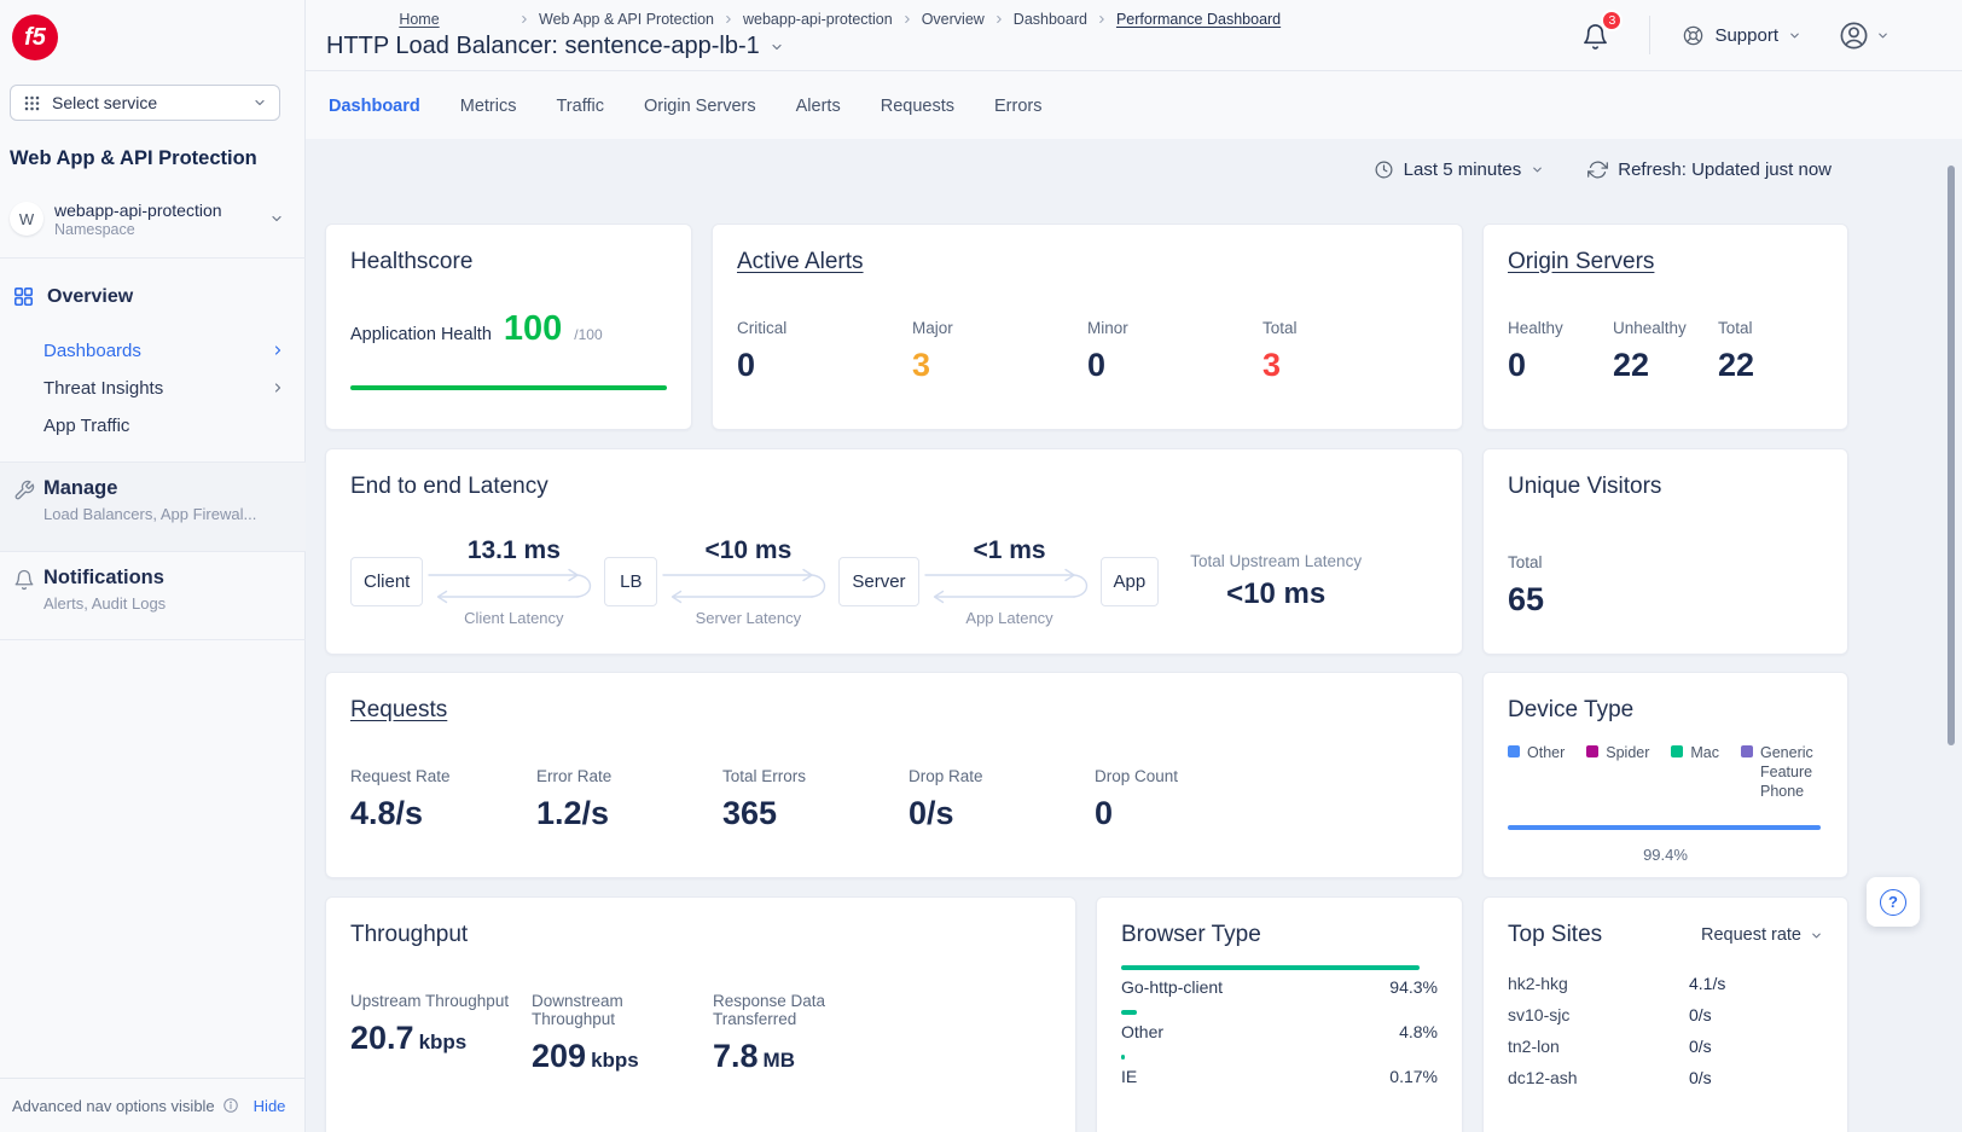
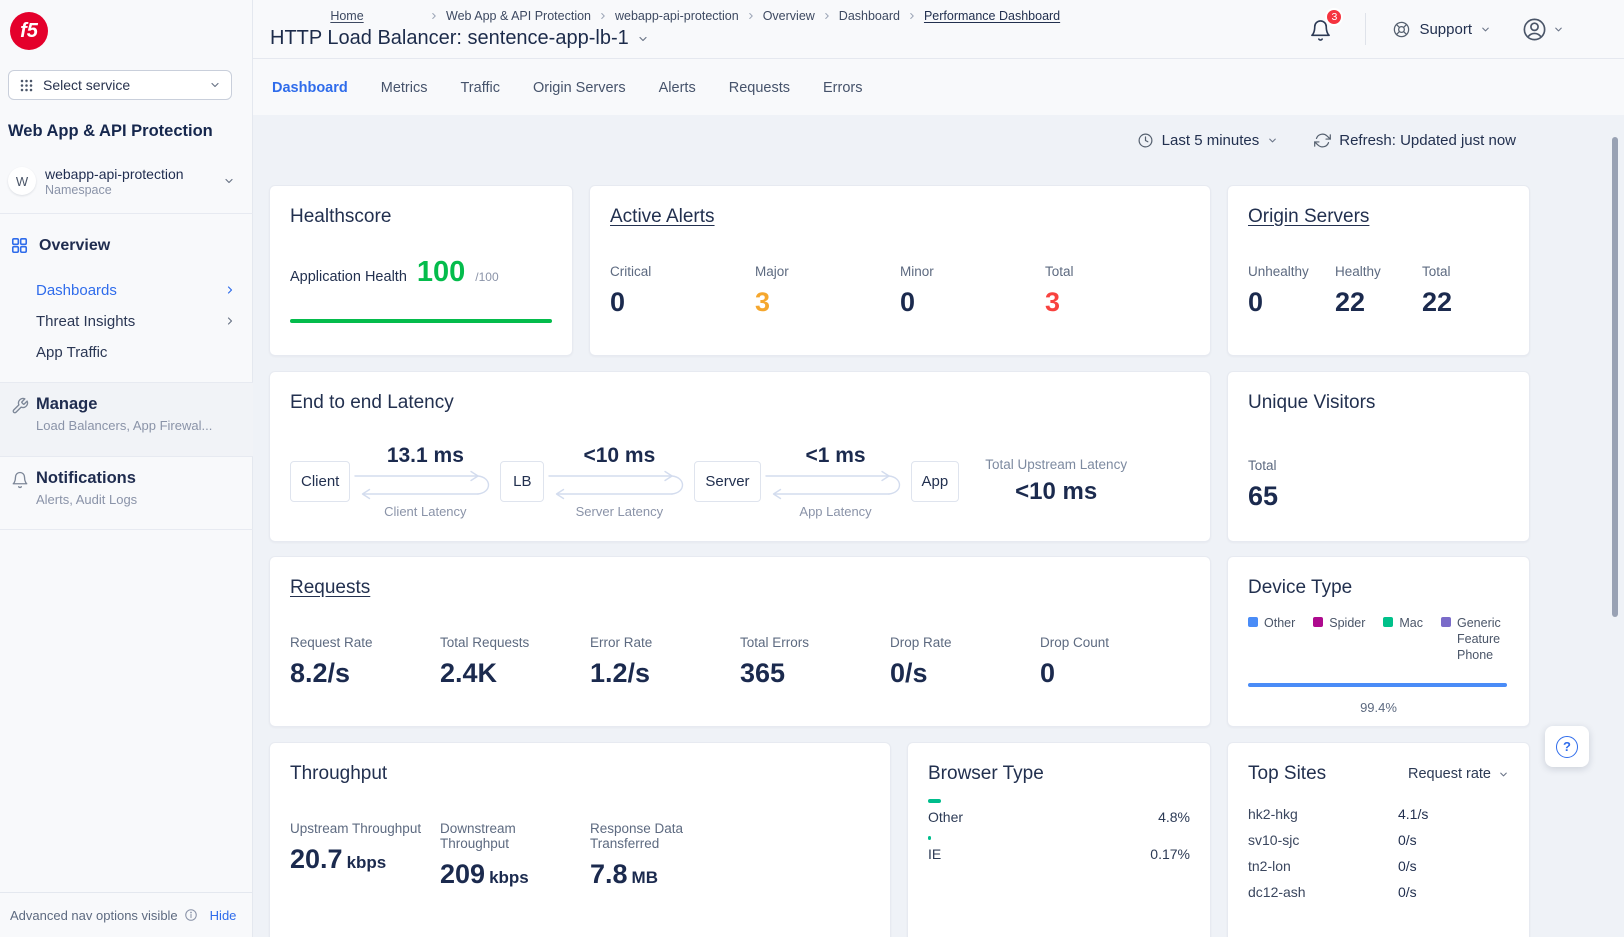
  f5
  Select service
  Web App & API Protection
  W
  webapp-api-protection
  Namespace
  Overview
  Dashboards
  Threat Insights
  App Traffic
  Manage
  Load Balancers, App Firewal...
  Notifications
  Alerts, Audit Logs
  Advanced nav options visible
  Hide
  Home
  Web App & API Protection
  webapp-api-protection
  Overview
  Dashboard
  Performance Dashboard
  HTTP Load Balancer: sentence-app-lb-1
  3
  Support
  Dashboard
  Metrics
  Traffic
  Origin Servers
  Alerts
  Requests
  Errors
  Last 5 minutes
  Refresh: Updated just now
  Healthscore
  Application Health
  100
  /100
  Active Alerts
  Critical
  0
  Major
  3
  Minor
  0
  Total
  3
  Origin Servers
- Healthy
+ Unhealthy
  0
- Unhealthy
+ Healthy
  22
  Total
  22
  End to end Latency
  Client
  13.1 ms
  Client Latency
  LB
  <10 ms
  Server Latency
  Server
  <1 ms
  App Latency
  App
  Total Upstream Latency
  <10 ms
  Unique Visitors
  Total
  65
  Requests
  Request Rate
- 4.8/s
+ 8.2/s
+ Total Requests
+ 2.4K
  Error Rate
  1.2/s
  Total Errors
  365
  Drop Rate
  0/s
  Drop Count
  0
  Device Type
  Other
  Spider
  Mac
  Generic Feature Phone
  99.4%
  Throughput
  Upstream Throughput
  20.7 kbps
  Downstream Throughput
  209 kbps
  Response Data Transferred
  7.8 MB
  Browser Type
- Go-http-client
- 94.3%
  Other
  4.8%
  IE
  0.17%
  Top Sites
  Request rate
  hk2-hkg
  4.1/s
  sv10-sjc
  0/s
  tn2-lon
  0/s
  dc12-ash
  0/s
  ?
